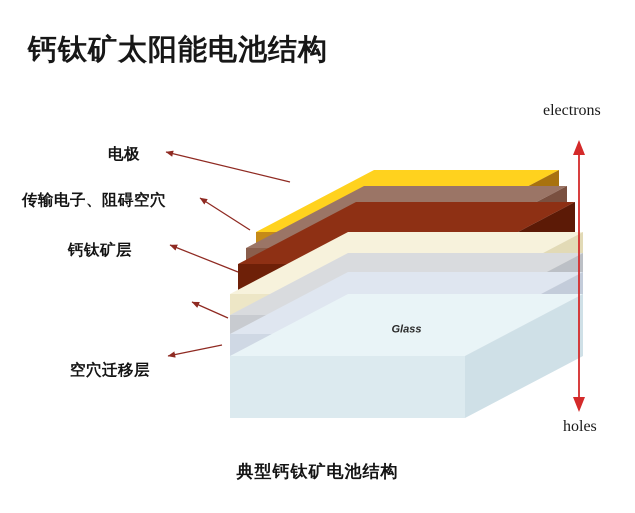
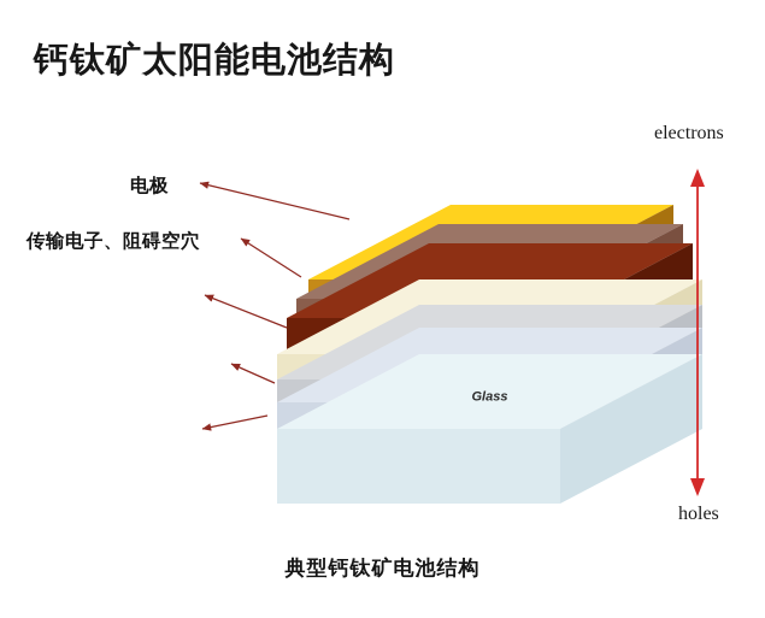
  钙钛矿太阳能电池结构
  electrons
  holes
  电极
  传输电子、阻碍空穴
- 钙钛矿层
- 空穴迁移层
  典型钙钛矿电池结构
  Glass
